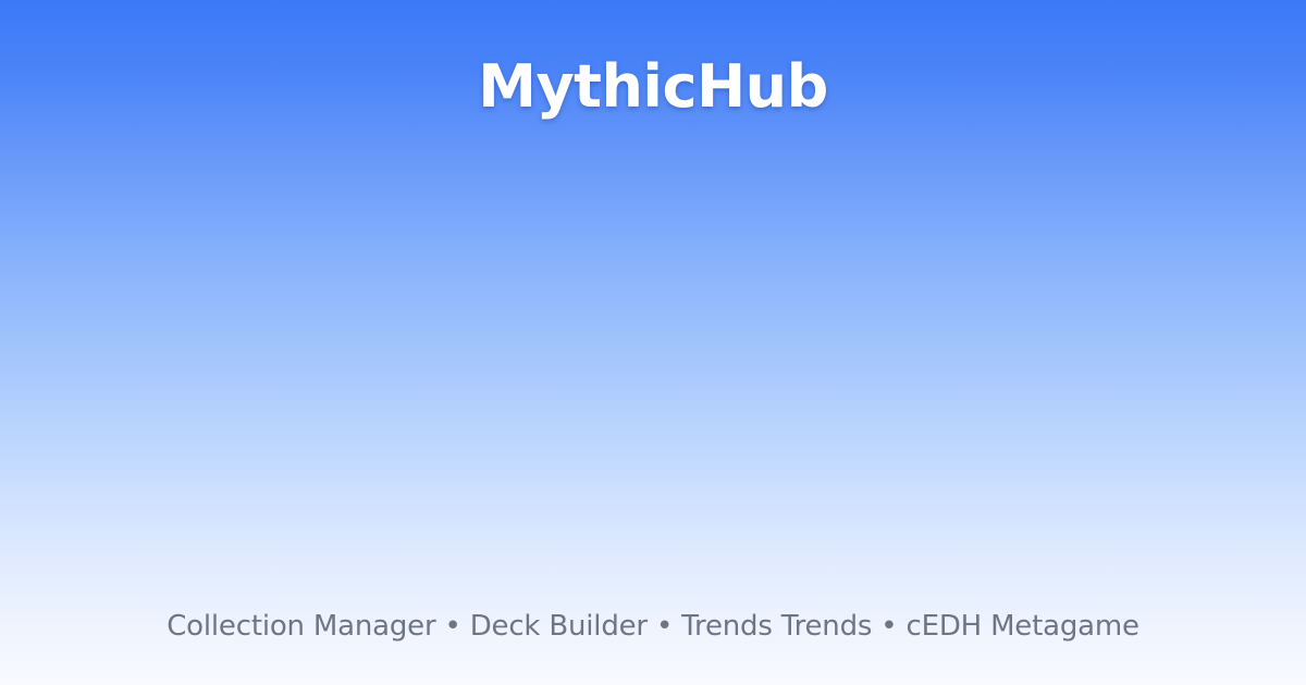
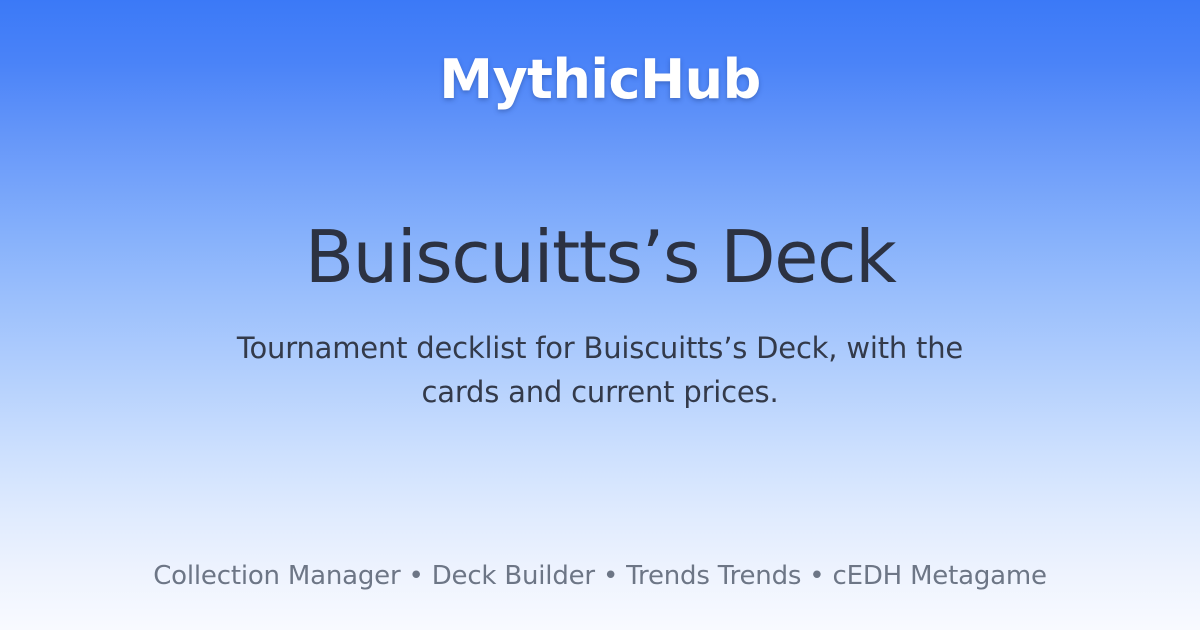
  MythicHub
+ Buiscuitts’s Deck
+ Tournament decklist for Buiscuitts’s Deck, with the cards and current prices.
  Collection Manager • Deck Builder • Trends Trends • cEDH Metagame
